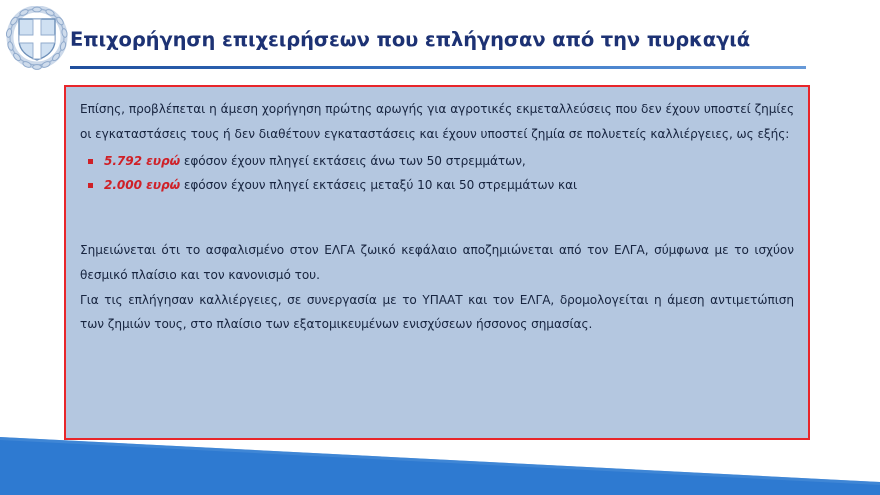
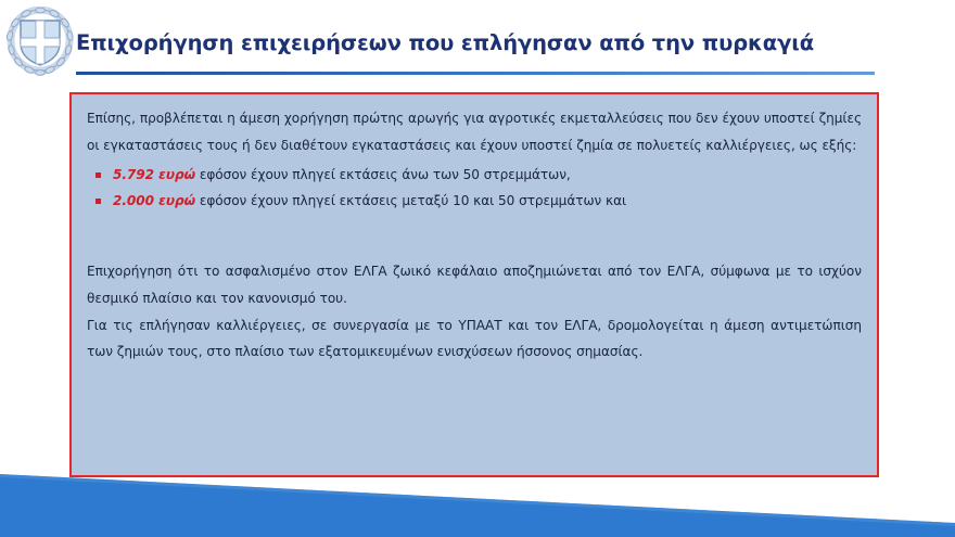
  Επιχορήγηση επιχειρήσεων που επλήγησαν από την πυρκαγιά
  Επίσης, προβλέπεται η άμεση χορήγηση πρώτης αρωγής για αγροτικές εκμεταλλεύσεις που δεν έχουν υποστεί ζημίες οι εγκαταστάσεις τους ή δεν διαθέτουν εγκαταστάσεις και έχουν υποστεί ζημία σε πολυετείς καλλιέργειες, ως εξής:
  5.792 ευρώ εφόσον έχουν πληγεί εκτάσεις άνω των 50 στρεμμάτων,
  2.000 ευρώ εφόσον έχουν πληγεί εκτάσεις μεταξύ 10 και 50 στρεμμάτων και
- Σημειώνεται ότι το ασφαλισμένο στον ΕΛΓΑ ζωικό κεφάλαιο αποζημιώνεται από τον ΕΛΓΑ, σύμφωνα με το ισχύον θεσμικό πλαίσιο και τον κανονισμό του.
+ Επιχορήγηση ότι το ασφαλισμένο στον ΕΛΓΑ ζωικό κεφάλαιο αποζημιώνεται από τον ΕΛΓΑ, σύμφωνα με το ισχύον θεσμικό πλαίσιο και τον κανονισμό του.
  Για τις επλήγησαν καλλιέργειες, σε συνεργασία με το ΥΠΑΑΤ και τον ΕΛΓΑ, δρομολογείται η άμεση αντιμετώπιση των ζημιών τους, στο πλαίσιο των εξατομικευμένων ενισχύσεων ήσσονος σημασίας.
